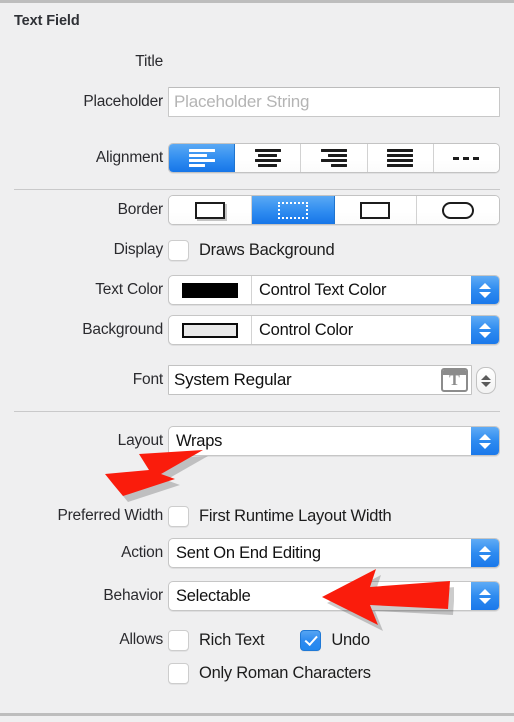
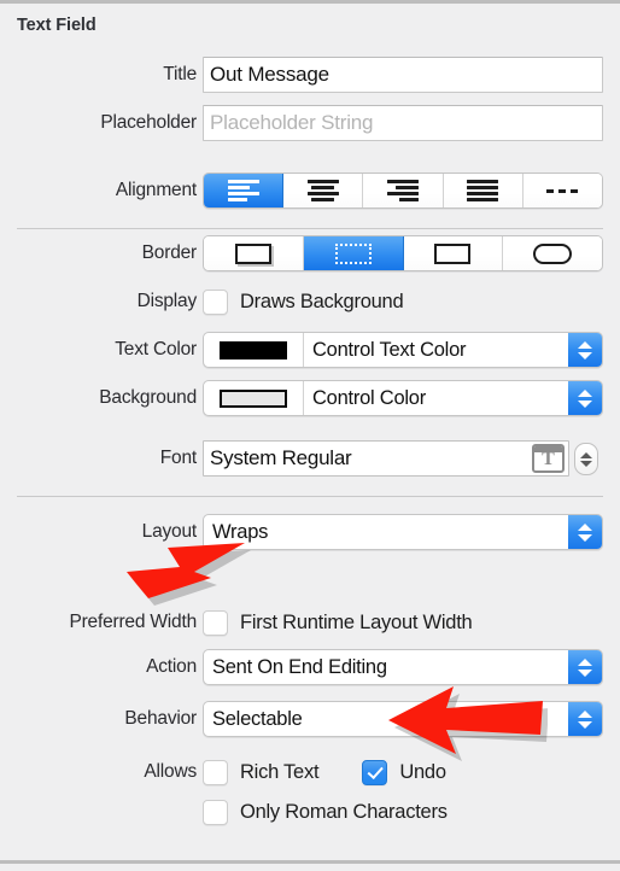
  Text Field
  Title
+ Out Message
  Placeholder
  Placeholder String
  Alignment
  Border
  Display
  Draws Background
  Text Color
  Control Text Color
  Background
  Control Color
  Font
  System Regular
  T
  Layout
  Wraps
  Preferred Width
  First Runtime Layout Width
  Action
  Sent On End Editing
  Behavior
  Selectable
  Allows
  Rich Text
  Undo
  Only Roman Characters
